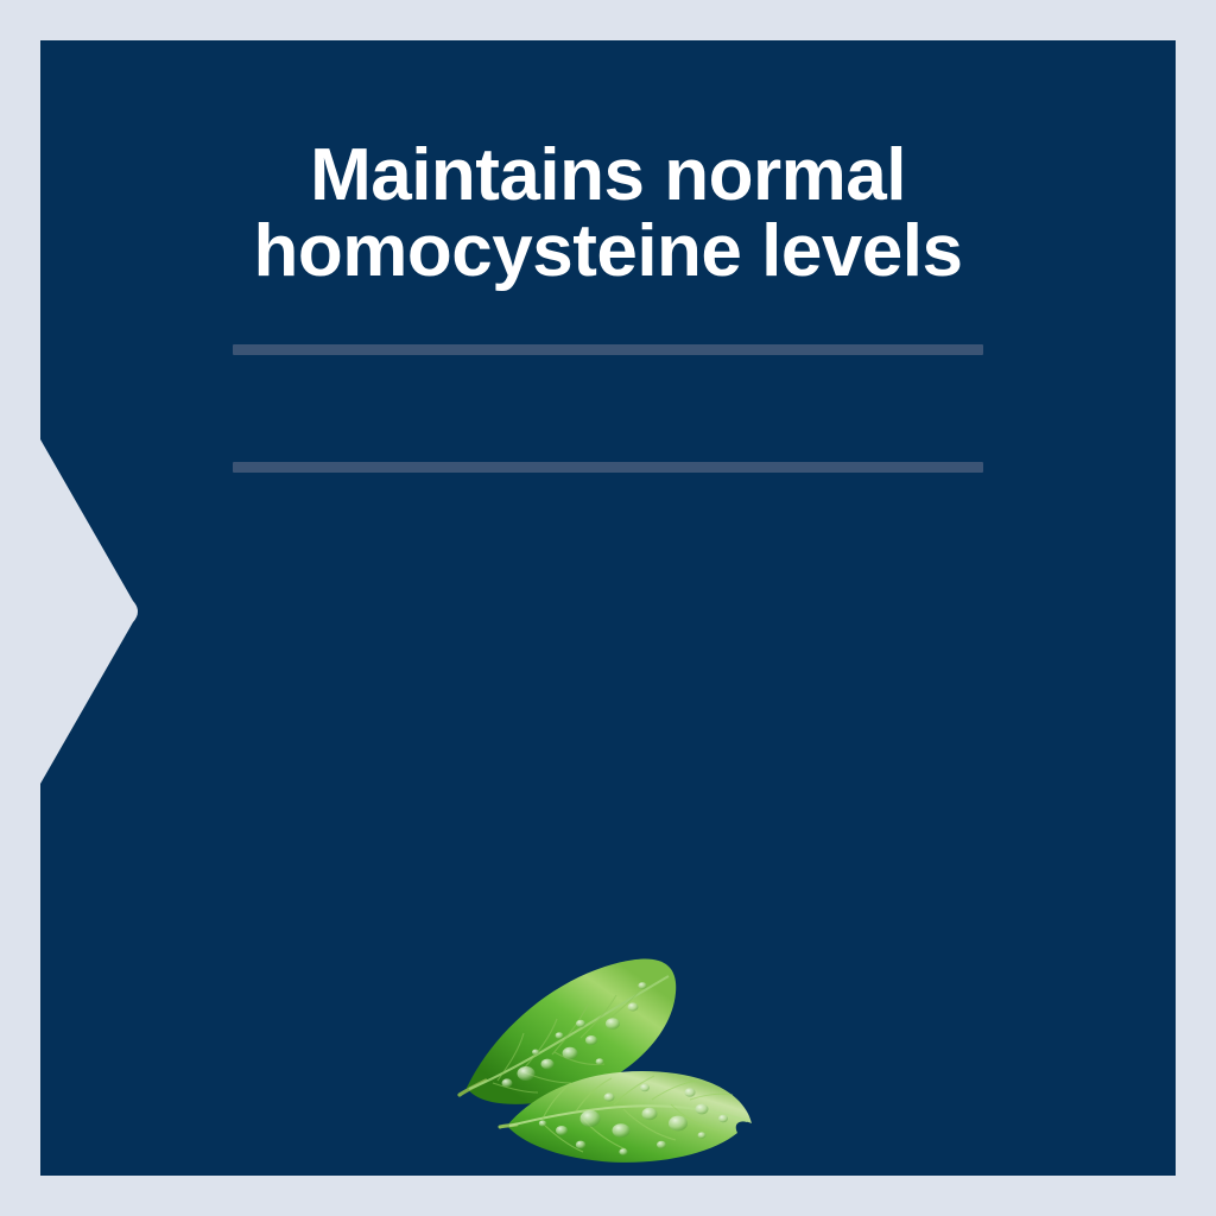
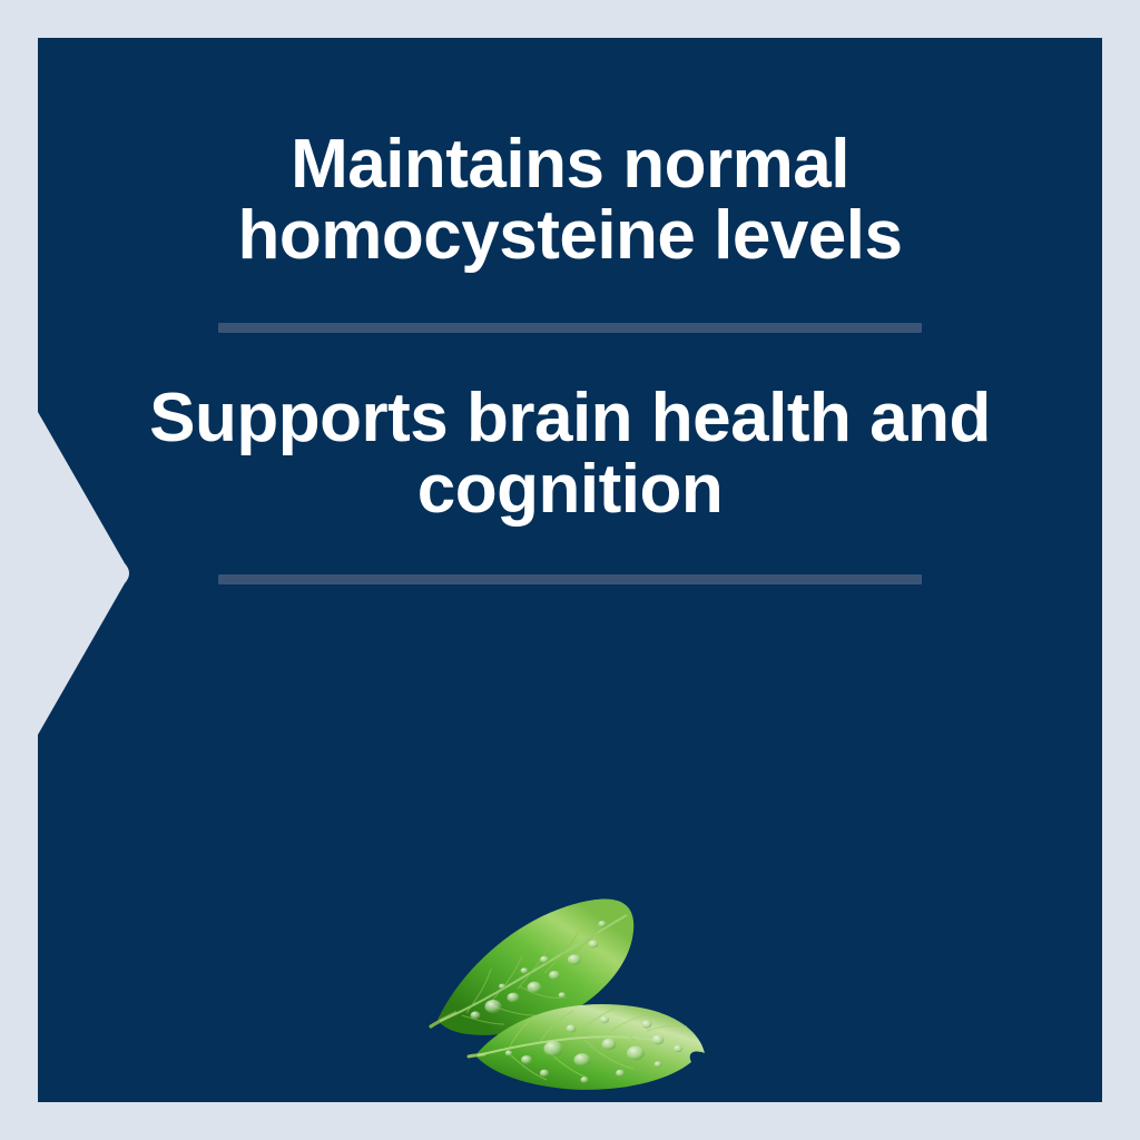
  Maintains normal homocysteine levels
+ Supports brain health and cognition
